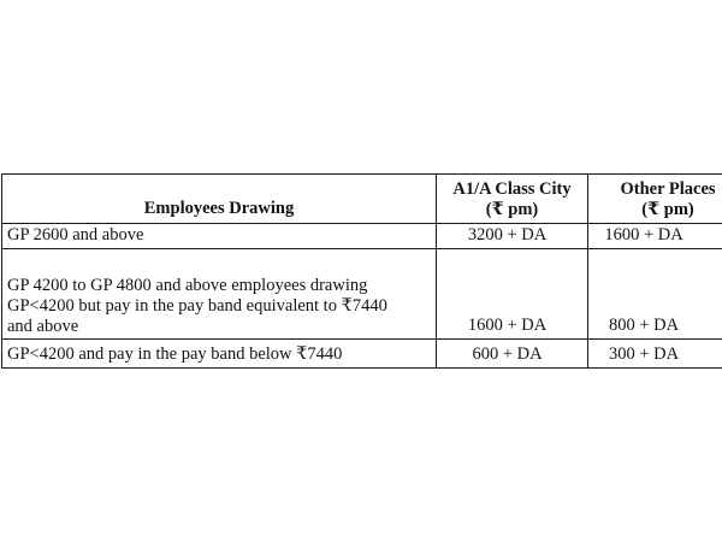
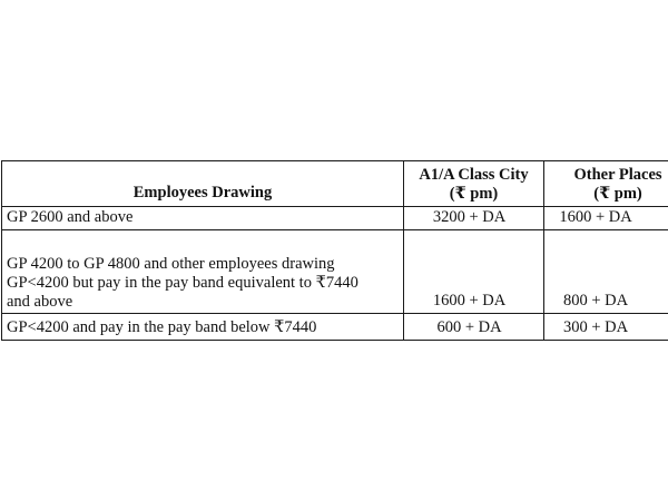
  Employees Drawing	A1/A Class City (₹ pm)	Other Places (₹ pm)
  GP 2600 and above	3200 + DA	1600 + DA
- GP 4200 to GP 4800 and above employees drawing GP<4200 but pay in the pay band equivalent to ₹7440 and above	1600 + DA	800 + DA
+ GP 4200 to GP 4800 and other employees drawing GP<4200 but pay in the pay band equivalent to ₹7440 and above	1600 + DA	800 + DA
  GP<4200 and pay in the pay band below ₹7440	600 + DA	300 + DA
